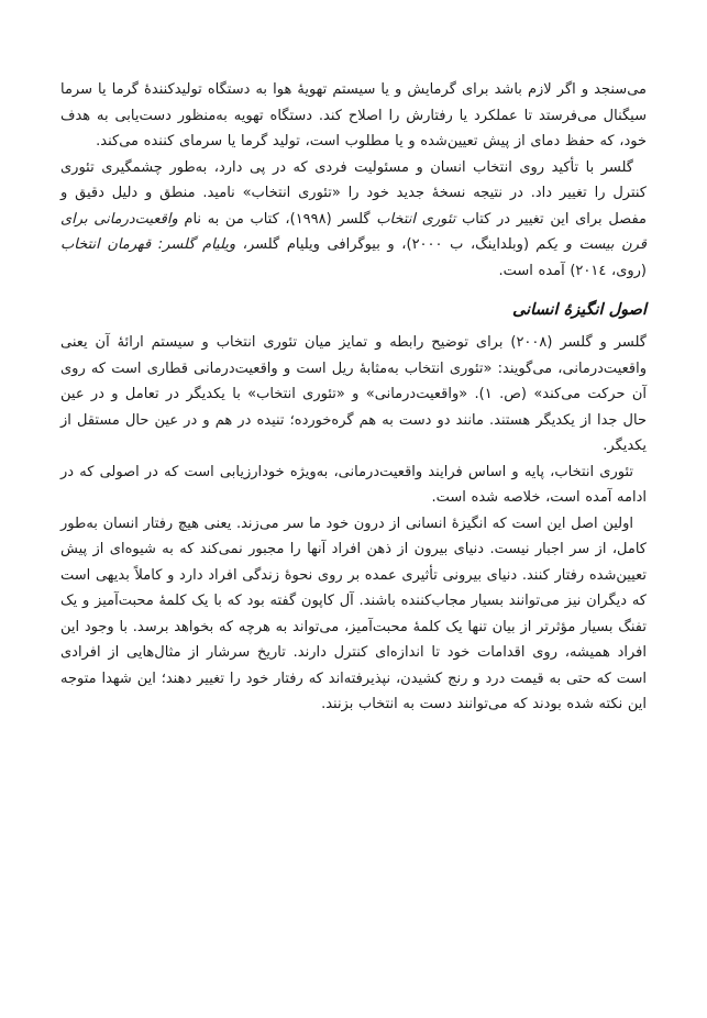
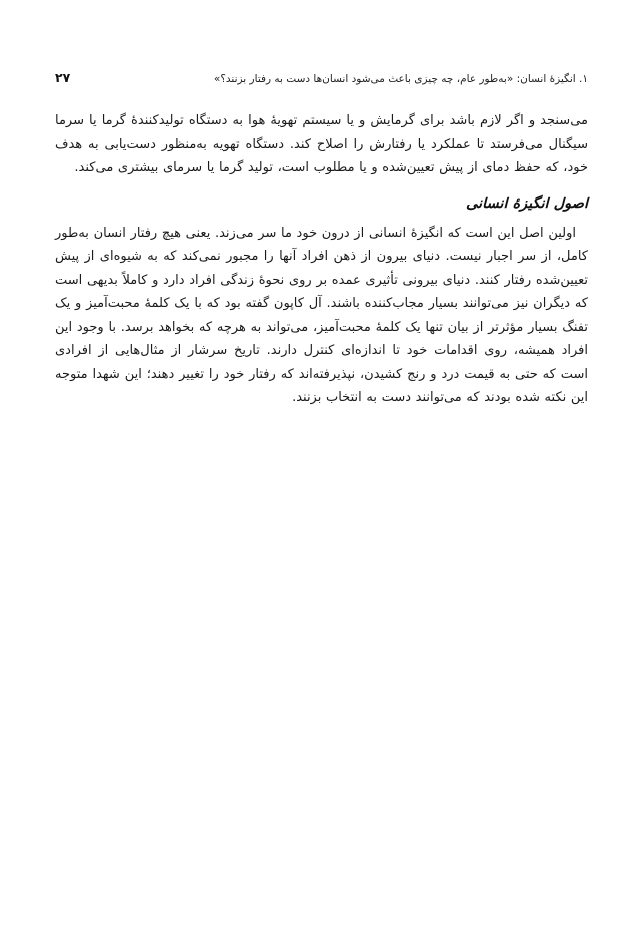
+ ۱. انگیزهٔ انسان: «به‌طور عام، چه چیزی باعث می‌شود انسان‌ها دست به رفتار بزنند؟»
+ ۲۷
- می‌سنجد و اگر لازم باشد برای گرمایش و یا سیستم تهویهٔ هوا به دستگاه تولیدکنندهٔ گرما یا سرما سیگنال می‌فرستد تا عملکرد یا رفتارش را اصلاح کند. دستگاه تهویه به‌منظور دست‌یابی به هدف خود، که حفظ دمای از پیش تعیین‌شده و یا مطلوب است، تولید گرما یا سرمای کننده می‌کند.
+ می‌سنجد و اگر لازم باشد برای گرمایش و یا سیستم تهویهٔ هوا به دستگاه تولیدکنندهٔ گرما یا سرما سیگنال می‌فرستد تا عملکرد یا رفتارش را اصلاح کند. دستگاه تهویه به‌منظور دست‌یابی به هدف خود، که حفظ دمای از پیش تعیین‌شده و یا مطلوب است، تولید گرما یا سرمای بیشتری می‌کند.
- گلسر با تأکید روی انتخاب انسان و مسئولیت فردی که در پی دارد، به‌طور چشمگیری تئوری کنترل را تغییر داد. در نتیجه نسخهٔ جدید خود را «تئوری انتخاب» نامید. منطق و دلیل دقیق و مفصل برای این تغییر در کتاب تئوری انتخاب گلسر (۱۹۹۸)، کتاب من به نام واقعیت‌درمانی برای قرن بیست و یکم (وبلداینگ، ب ۲۰۰۰)، و بیوگرافی ویلیام گلسر، ویلیام گلسر: قهرمان انتخاب (روی، ۲۰۱٤) آمده است.
  اصول انگیزهٔ انسانی
- گلسر و گلسر (۲۰۰۸) برای توضیح رابطه و تمایز میان تئوری انتخاب و سیستم ارائهٔ آن یعنی واقعیت‌درمانی، می‌گویند: «تئوری انتخاب به‌مثابهٔ ریل است و واقعیت‌درمانی قطاری است که روی آن حرکت می‌کند» (ص. ۱). «واقعیت‌درمانی» و «تئوری انتخاب» با یکدیگر در تعامل و در عین حال جدا از یکدیگر هستند. مانند دو دست به هم گره‌خورده؛ تنیده در هم و در عین حال مستقل از یکدیگر.
- تئوری انتخاب، پایه و اساس فرایند واقعیت‌درمانی، به‌ویژه خودارزیابی است که در اصولی که در ادامه آمده است، خلاصه شده است.
  اولین اصل این است که انگیزهٔ انسانی از درون خود ما سر می‌زند. یعنی هیچ رفتار انسان به‌طور کامل، از سر اجبار نیست. دنیای بیرون از ذهن افراد آنها را مجبور نمی‌کند که به شیوه‌ای از پیش تعیین‌شده رفتار کنند. دنیای بیرونی تأثیری عمده بر روی نحوهٔ زندگی افراد دارد و کاملاً بدیهی است که دیگران نیز می‌توانند بسیار مجاب‌کننده باشند. آل کاپون گفته بود که با یک کلمهٔ محبت‌آمیز و یک تفنگ بسیار مؤثرتر از بیان تنها یک کلمهٔ محبت‌آمیز، می‌تواند به هرچه که بخواهد برسد. با وجود این افراد همیشه، روی اقدامات خود تا اندازه‌ای کنترل دارند. تاریخ سرشار از مثال‌هایی از افرادی است که حتی به قیمت درد و رنج کشیدن، نپذیرفته‌اند که رفتار خود را تغییر دهند؛ این شهدا متوجه این نکته شده بودند که میتوانند دست به انتخاب بزنند.
